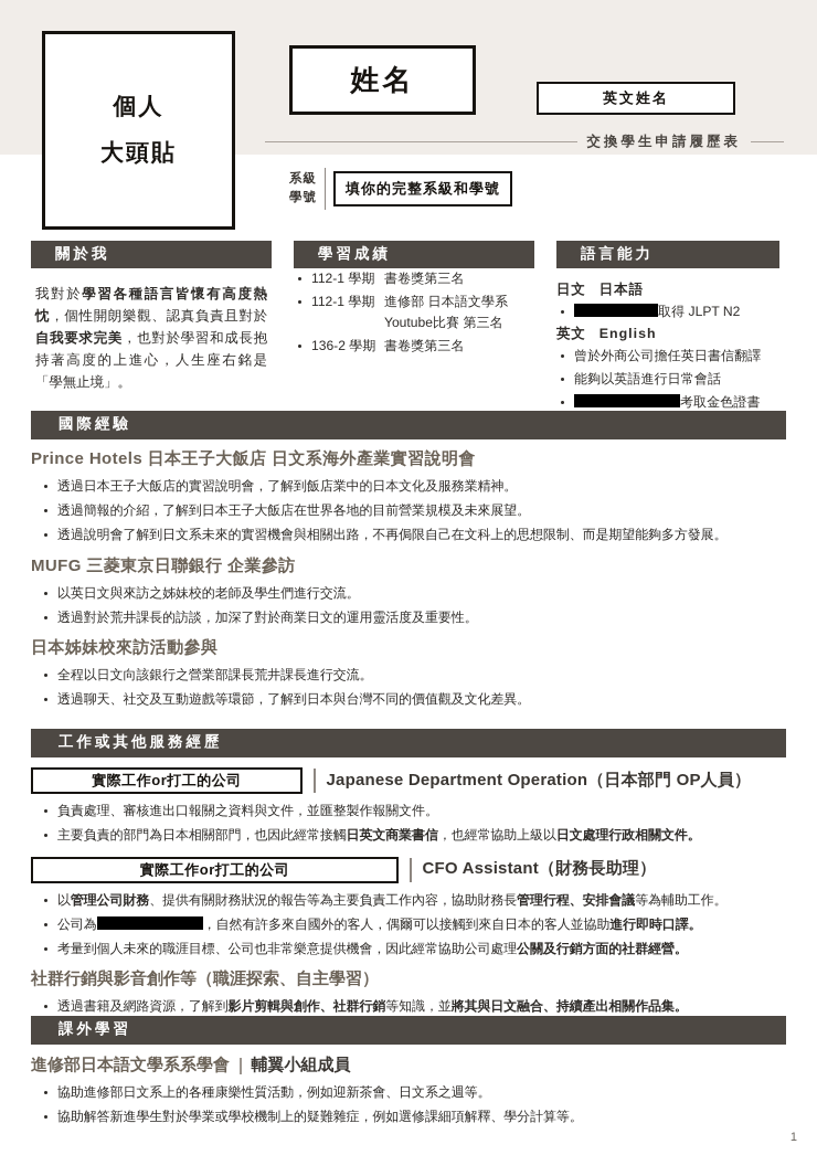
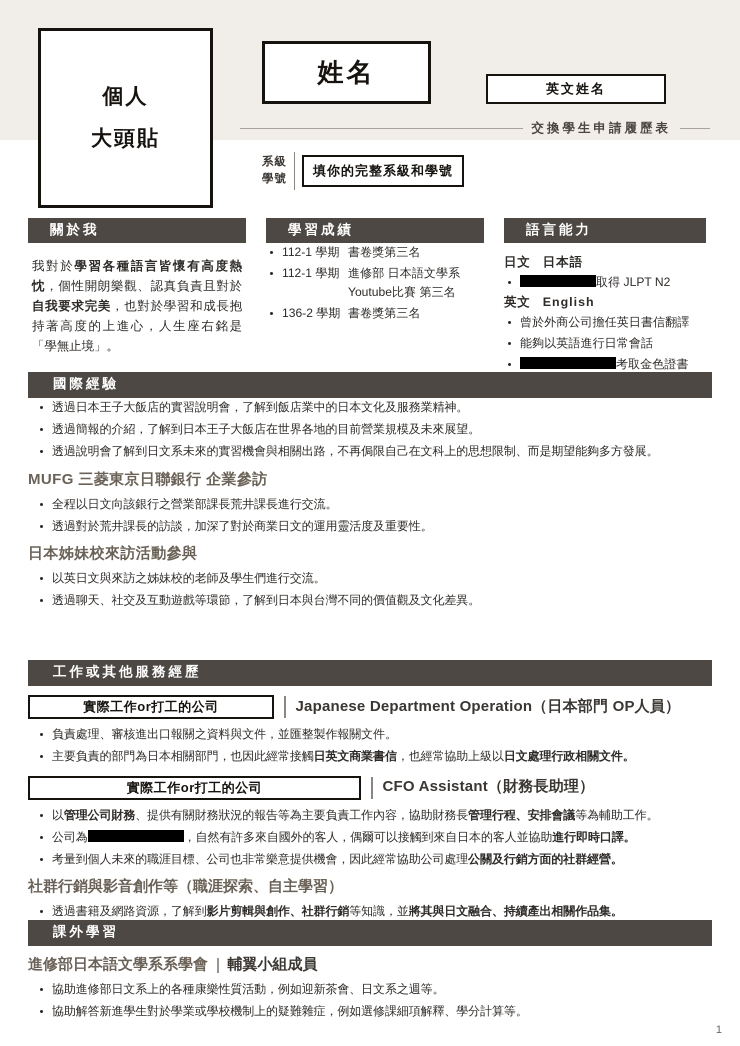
  個人
  大頭貼
  姓名
  英文姓名
  交換學生申請履歷表
  系級
  學號
  填你的完整系級和學號
  關於我
  我對於學習各種語言皆懷有高度熱忱，個性開朗樂觀、認真負責且對於自我要求完美，也對於學習和成長抱持著高度的上進心，人生座右銘是「學無止境」。
  學習成績
  112-1 學期 書卷獎第三名
  112-1 學期 進修部 日本語文學系
  Youtube比賽 第三名
  136-2 學期 書卷獎第三名
  語言能力
  日文 日本語
  取得 JLPT N2
  英文 English
  曾於外商公司擔任英日書信翻譯
  能夠以英語進行日常會話
  考取金色證書
  國際經驗
- Prince Hotels 日本王子大飯店 日文系海外產業實習說明會
  透過日本王子大飯店的實習說明會，了解到飯店業中的日本文化及服務業精神。
  透過簡報的介紹，了解到日本王子大飯店在世界各地的目前營業規模及未來展望。
  透過說明會了解到日文系未來的實習機會與相關出路，不再侷限自己在文科上的思想限制、而是期望能夠多方發展。
  MUFG 三菱東京日聯銀行 企業參訪
- 以英日文與來訪之姊妹校的老師及學生們進行交流。
+ 全程以日文向該銀行之營業部課長荒井課長進行交流。
  透過對於荒井課長的訪談，加深了對於商業日文的運用靈活度及重要性。
  日本姊妹校來訪活動參與
- 全程以日文向該銀行之營業部課長荒井課長進行交流。
+ 以英日文與來訪之姊妹校的老師及學生們進行交流。
  透過聊天、社交及互動遊戲等環節，了解到日本與台灣不同的價值觀及文化差異。
  工作或其他服務經歷
  實際工作or打工的公司
  Japanese Department Operation（日本部門 OP人員）
  負責處理、審核進出口報關之資料與文件，並匯整製作報關文件。
  主要負責的部門為日本相關部門，也因此經常接觸日英文商業書信，也經常協助上級以日文處理行政相關文件。
  實際工作or打工的公司
  CFO Assistant（財務長助理）
  以管理公司財務、提供有關財務狀況的報告等為主要負責工作內容，協助財務長管理行程、安排會議等為輔助工作。
  公司為 ，自然有許多來自國外的客人，偶爾可以接觸到來自日本的客人並協助進行即時口譯。
  考量到個人未來的職涯目標、公司也非常樂意提供機會，因此經常協助公司處理公關及行銷方面的社群經營。
  社群行銷與影音創作等（職涯探索、自主學習）
  透過書籍及網路資源，了解到影片剪輯與創作、社群行銷等知識，並將其與日文融合、持續產出相關作品集。
  課外學習
  進修部日本語文學系系學會
  輔翼小組成員
  協助進修部日文系上的各種康樂性質活動，例如迎新茶會、日文系之週等。
  協助解答新進學生對於學業或學校機制上的疑難雜症，例如選修課細項解釋、學分計算等。
  1
